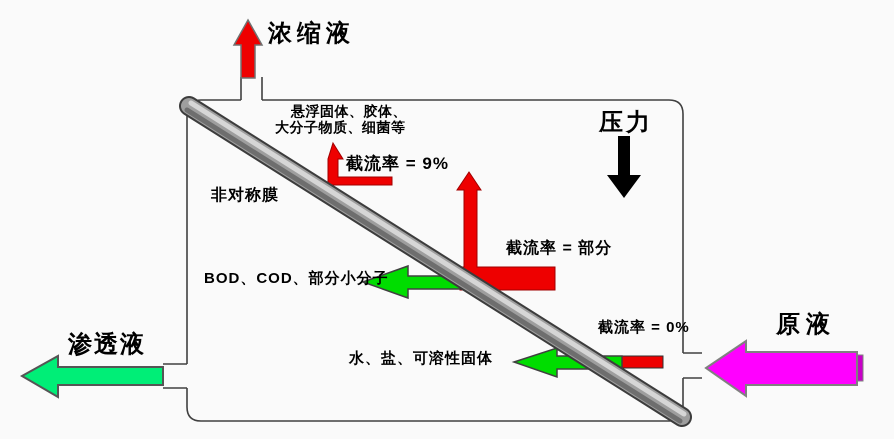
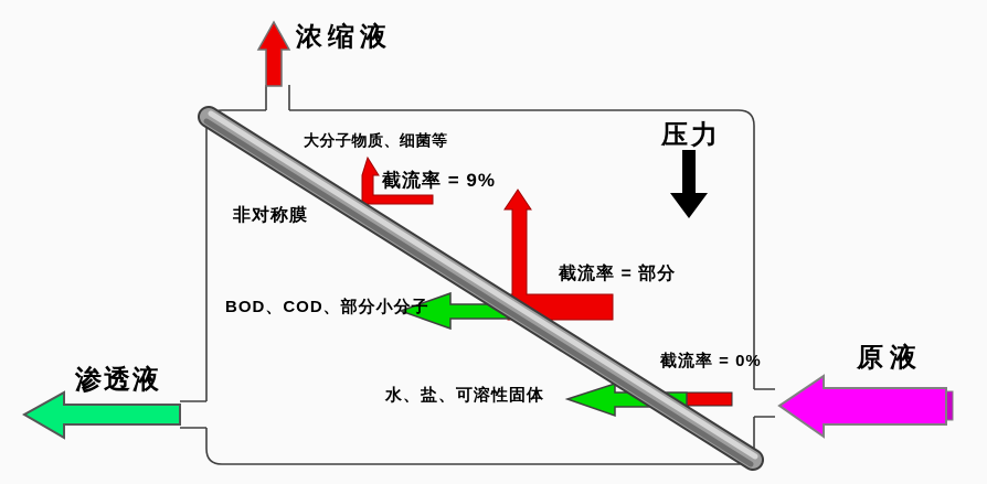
  浓缩液
  压力
  非对称膜
- 悬浮固体、胶体、
  大分子物质、细菌等
  截流率 = 9%
  截流率 = 部分
  截流率 = 0%
  BOD、COD、部分小分子
  水、盐、可溶性固体
  渗透液
  原液
